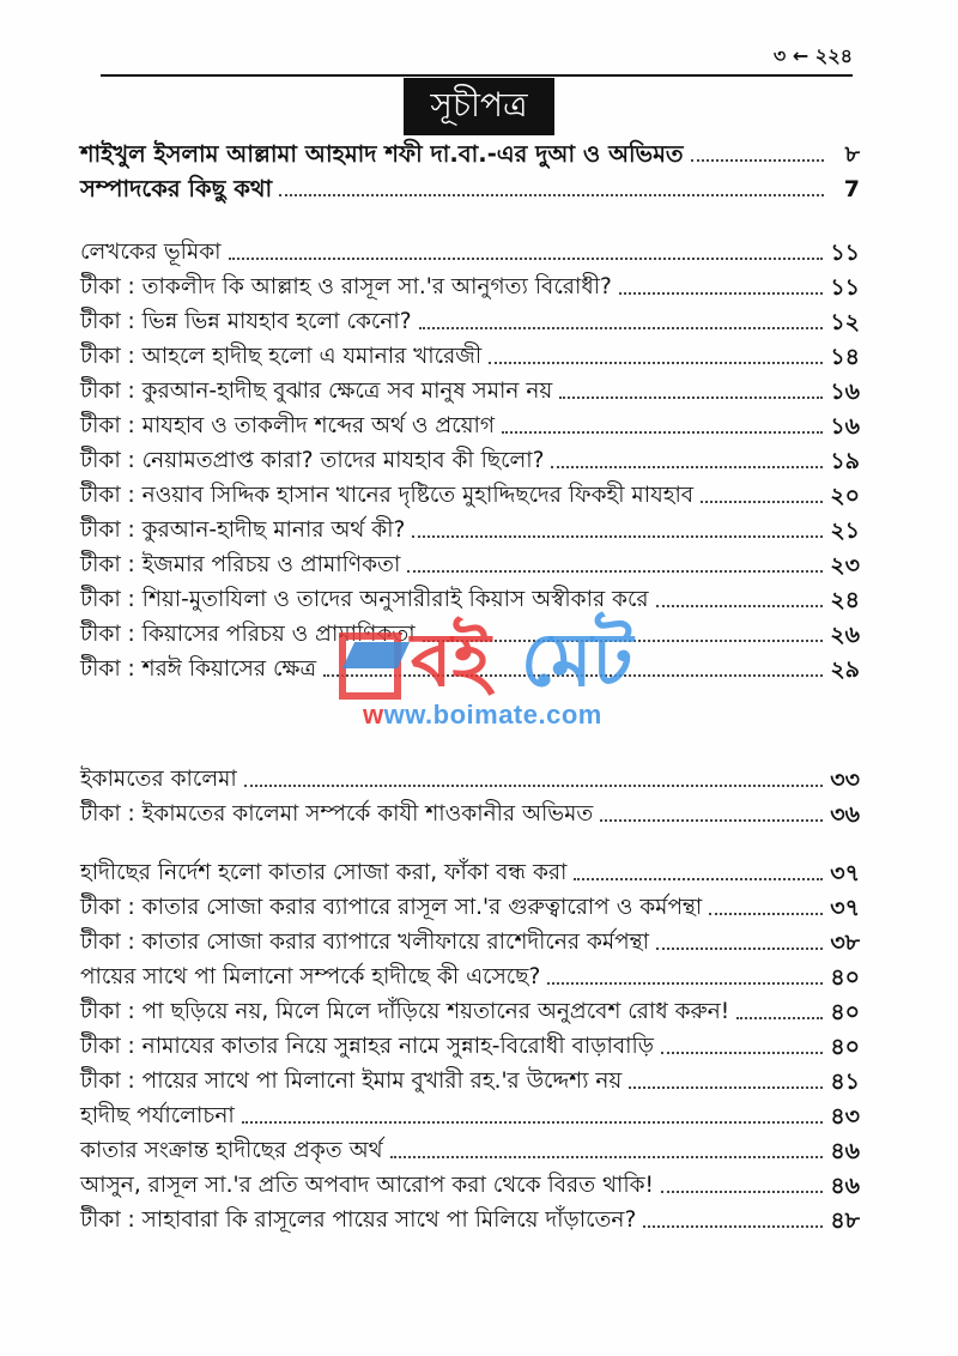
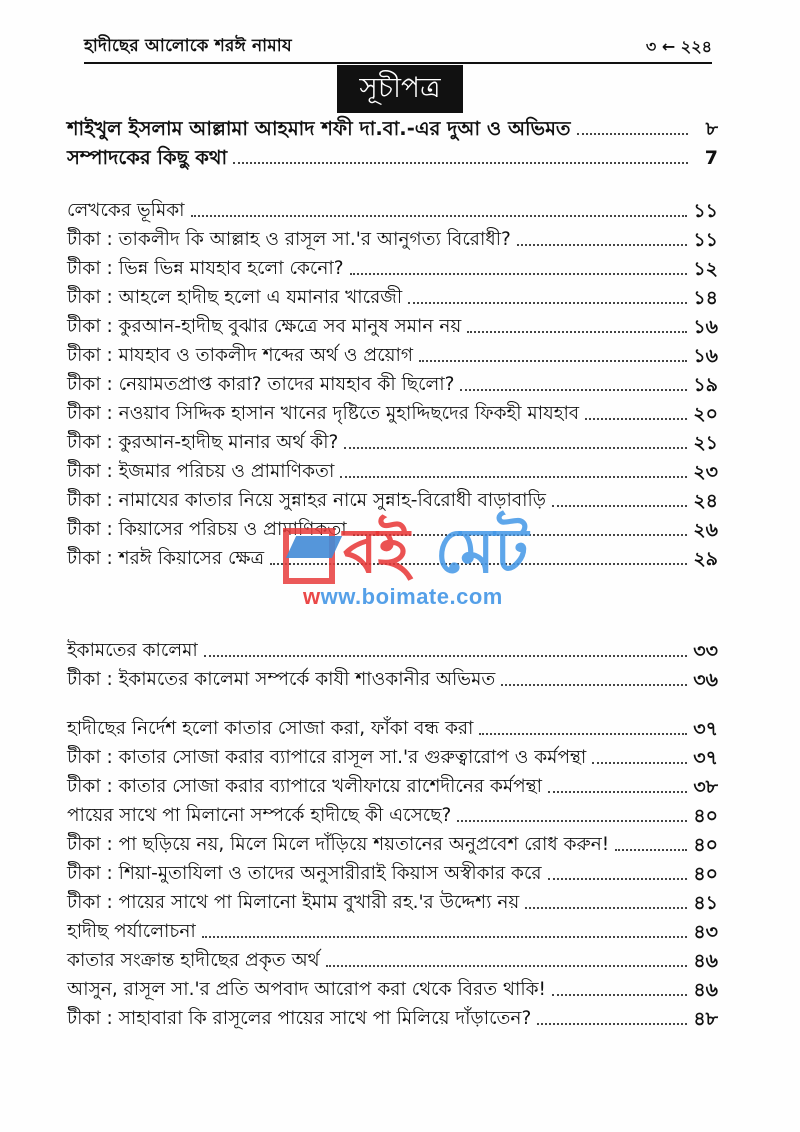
+ হাদীছের আলোকে শরঈ নামায
  ৩ ← ২২৪
  সূচীপত্র
  শাইখুল ইসলাম আল্লামা আহমাদ শফী দা.বা.-এর দুআ ও অভিমত
  ৮
  সম্পাদকের কিছু কথা
  7
  লেখকের ভূমিকা
  ১১
  টীকা : তাকলীদ কি আল্লাহ ও রাসূল সা.'র আনুগত্য বিরোধী?
  ১১
  টীকা : ভিন্ন ভিন্ন মাযহাব হলো কেনো?
  ১২
  টীকা : আহলে হাদীছ হলো এ যমানার খারেজী
  ১৪
  টীকা : কুরআন-হাদীছ বুঝার ক্ষেত্রে সব মানুষ সমান নয়
  ১৬
  টীকা : মাযহাব ও তাকলীদ শব্দের অর্থ ও প্রয়োগ
  ১৬
  টীকা : নেয়ামতপ্রাপ্ত কারা? তাদের মাযহাব কী ছিলো?
  ১৯
  টীকা : নওয়াব সিদ্দিক হাসান খানের দৃষ্টিতে মুহাদ্দিছদের ফিকহী মাযহাব
  ২০
  টীকা : কুরআন-হাদীছ মানার অর্থ কী?
  ২১
  টীকা : ইজমার পরিচয় ও প্রামাণিকতা
  ২৩
- টীকা : শিয়া-মুতাযিলা ও তাদের অনুসারীরাই কিয়াস অস্বীকার করে
+ টীকা : নামাযের কাতার নিয়ে সুন্নাহর নামে সুন্নাহ-বিরোধী বাড়াবাড়ি
  ২৪
  টীকা : কিয়াসের পরিচয় ও প্রামাণিকতা
  ২৬
  টীকা : শরঈ কিয়াসের ক্ষেত্র
  ২৯
  ইকামতের কালেমা
  ৩৩
  টীকা : ইকামতের কালেমা সম্পর্কে কাযী শাওকানীর অভিমত
  ৩৬
  হাদীছের নির্দেশ হলো কাতার সোজা করা, ফাঁকা বন্ধ করা
  ৩৭
  টীকা : কাতার সোজা করার ব্যাপারে রাসূল সা.'র গুরুত্বারোপ ও কর্মপন্থা
  ৩৭
  টীকা : কাতার সোজা করার ব্যাপারে খলীফায়ে রাশেদীনের কর্মপন্থা
  ৩৮
  পায়ের সাথে পা মিলানো সম্পর্কে হাদীছে কী এসেছে?
  ৪০
  টীকা : পা ছড়িয়ে নয়, মিলে মিলে দাঁড়িয়ে শয়তানের অনুপ্রবেশ রোধ করুন!
  ৪০
- টীকা : নামাযের কাতার নিয়ে সুন্নাহর নামে সুন্নাহ-বিরোধী বাড়াবাড়ি
+ টীকা : শিয়া-মুতাযিলা ও তাদের অনুসারীরাই কিয়াস অস্বীকার করে
  ৪০
  টীকা : পায়ের সাথে পা মিলানো ইমাম বুখারী রহ.'র উদ্দেশ্য নয়
  ৪১
  হাদীছ পর্যালোচনা
  ৪৩
  কাতার সংক্রান্ত হাদীছের প্রকৃত অর্থ
  ৪৬
  আসুন, রাসূল সা.'র প্রতি অপবাদ আরোপ করা থেকে বিরত থাকি!
  ৪৬
  টীকা : সাহাবারা কি রাসূলের পায়ের সাথে পা মিলিয়ে দাঁড়াতেন?
  ৪৮
  বই
  মেট
  www.boimate.com
